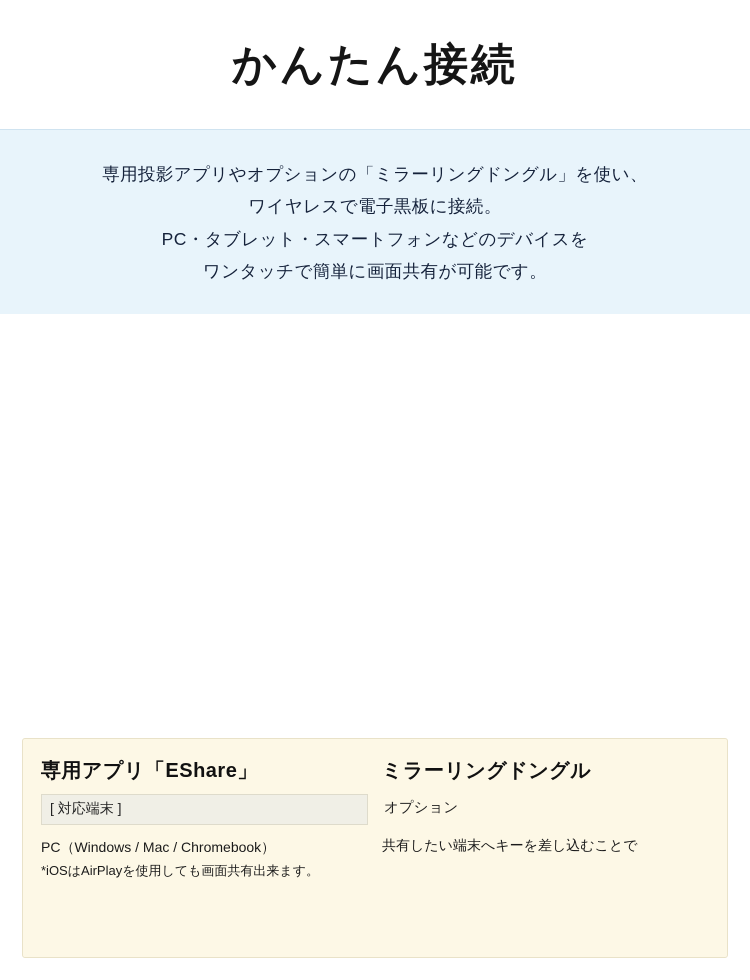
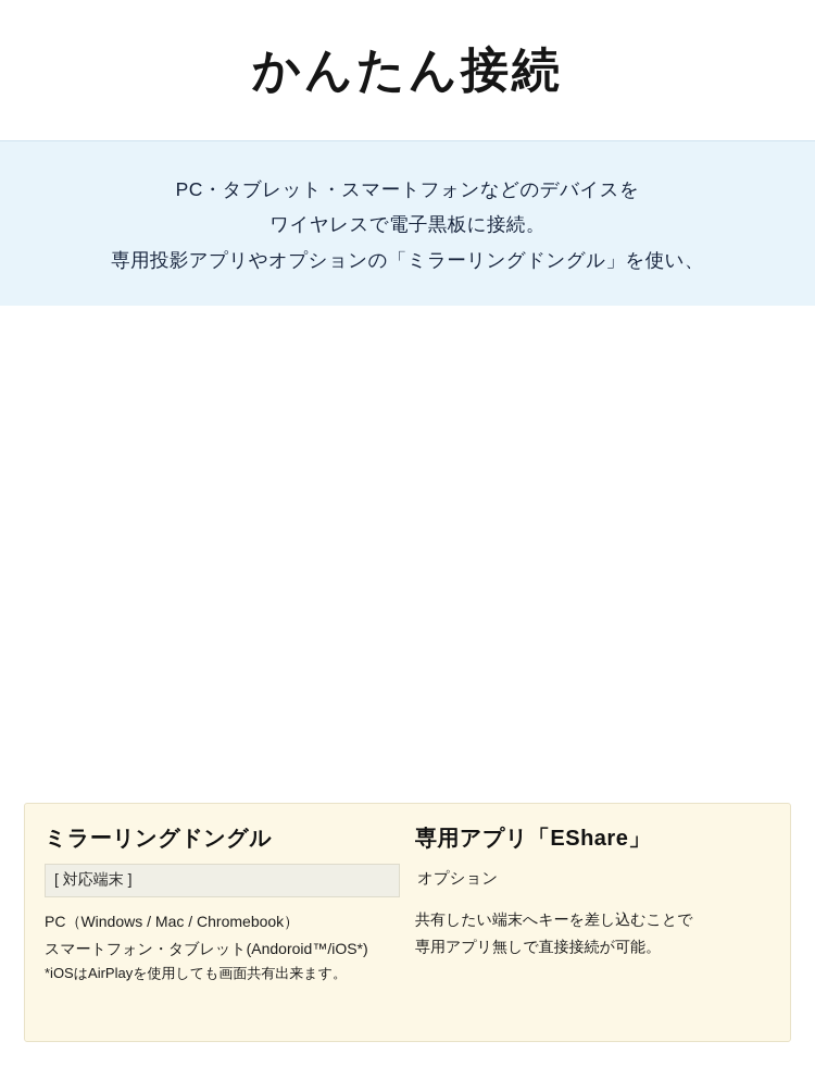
  かんたん接続
- 専用投影アプリやオプションの「ミラーリングドングル」を使い、
+ PC・タブレット・スマートフォンなどのデバイスを
  ワイヤレスで電子黒板に接続。
- PC・タブレット・スマートフォンなどのデバイスを
+ 専用投影アプリやオプションの「ミラーリングドングル」を使い、
- ワンタッチで簡単に画面共有が可能です。
- 専用アプリ「EShare」
+ ミラーリングドングル
  [ 対応端末 ]
  PC（Windows / Mac / Chromebook）
+ スマートフォン・タブレット(Andoroid™/iOS*)
  *iOSはAirPlayを使用しても画面共有出来ます。
- ミラーリングドングル
+ 専用アプリ「EShare」
  オプション
  共有したい端末へキーを差し込むことで
+ 専用アプリ無しで直接接続が可能。
